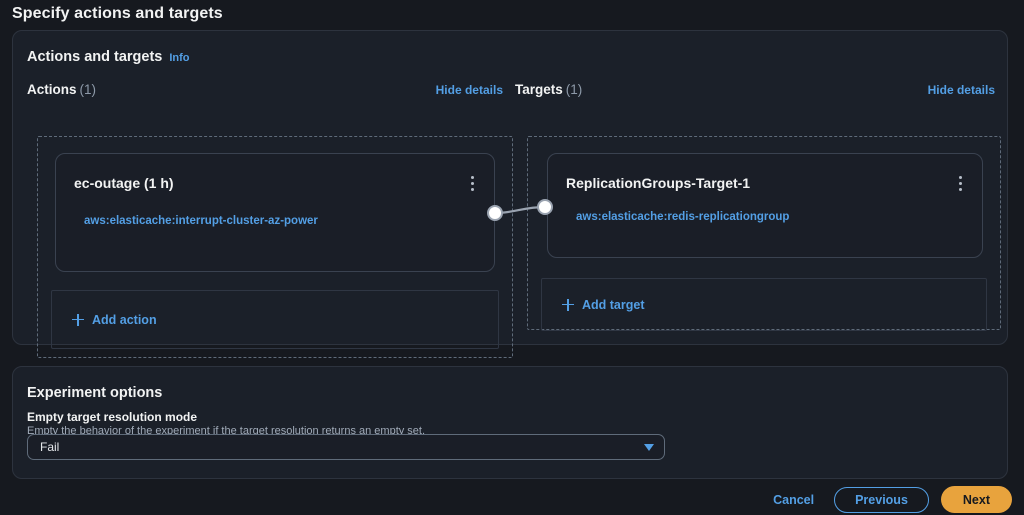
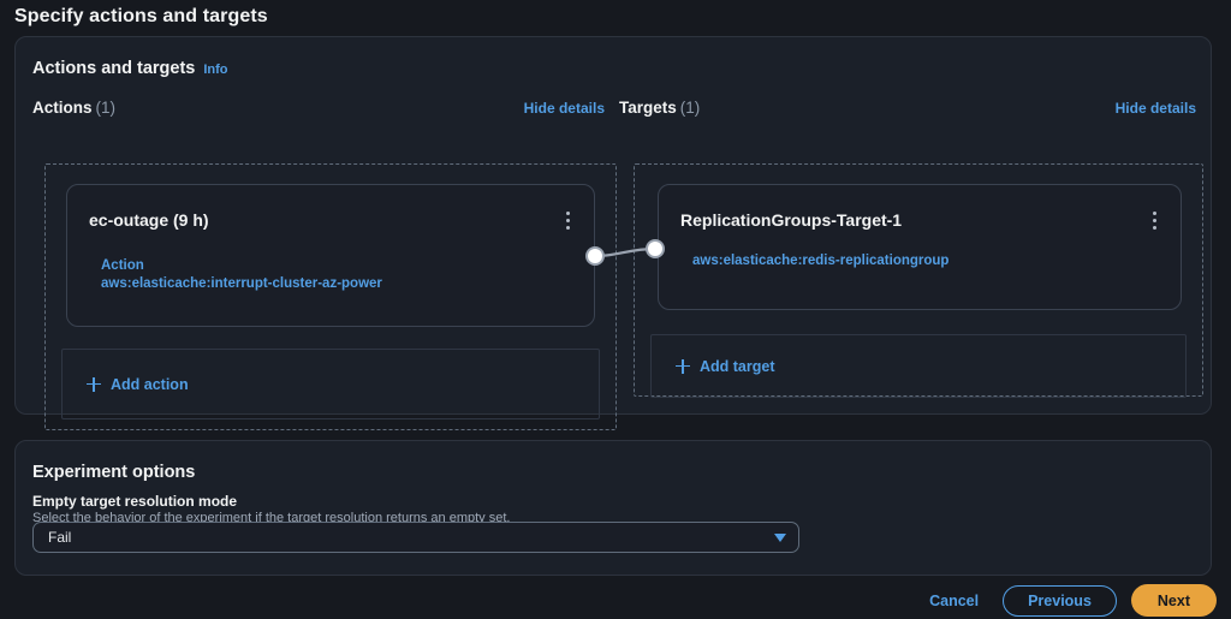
  Specify actions and targets
  Actions and targets
  Info
  Actions (1)
  Hide details
  Targets (1)
  Hide details
- ec-outage (1 h)
+ ec-outage (9 h)
+ Action
  aws:elasticache:interrupt-cluster-az-power
  ReplicationGroups-Target-1
  aws:elasticache:redis-replicationgroup
  Add action
  Add target
  Experiment options
  Empty target resolution mode
- Empty the behavior of the experiment if the target resolution returns an empty set.
+ Select the behavior of the experiment if the target resolution returns an empty set.
  Fail
  Cancel
  Previous
  Next
